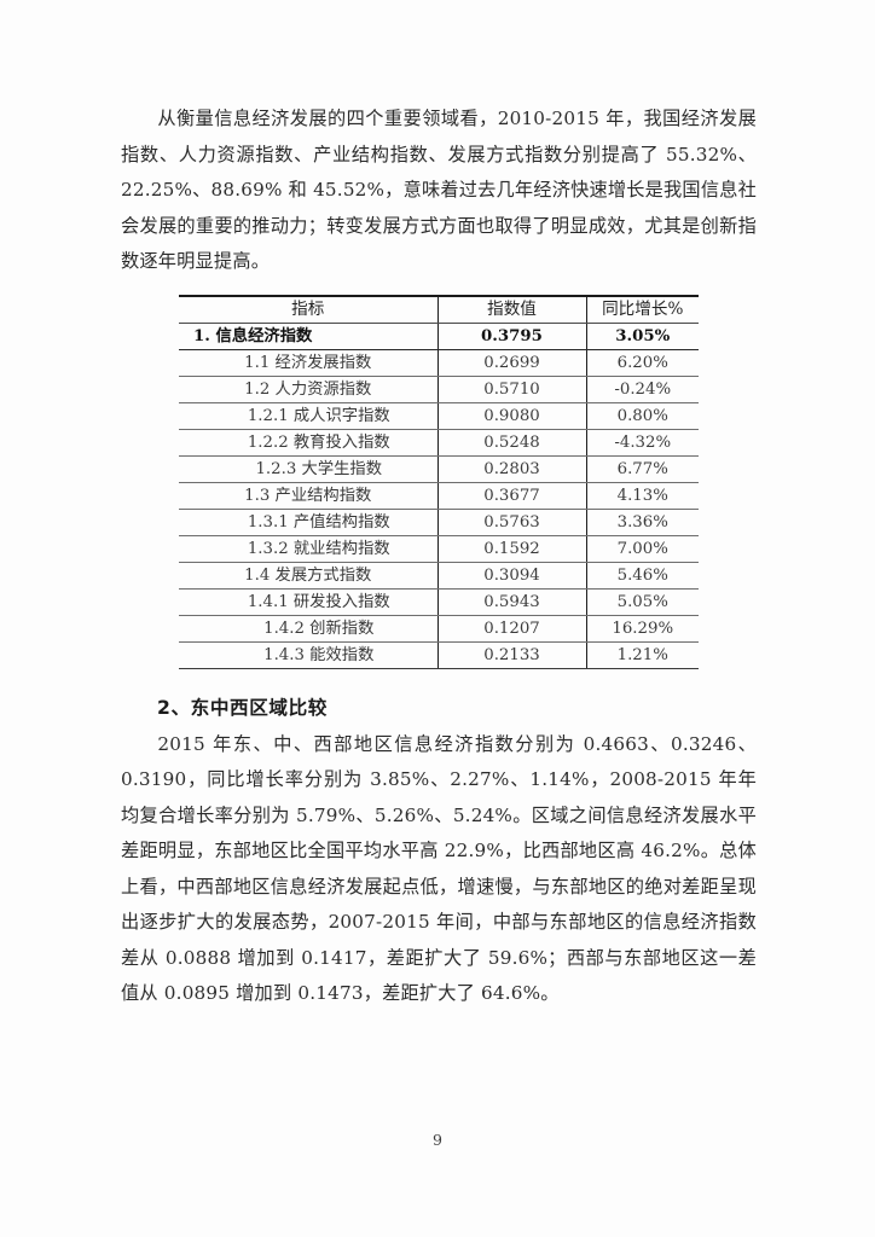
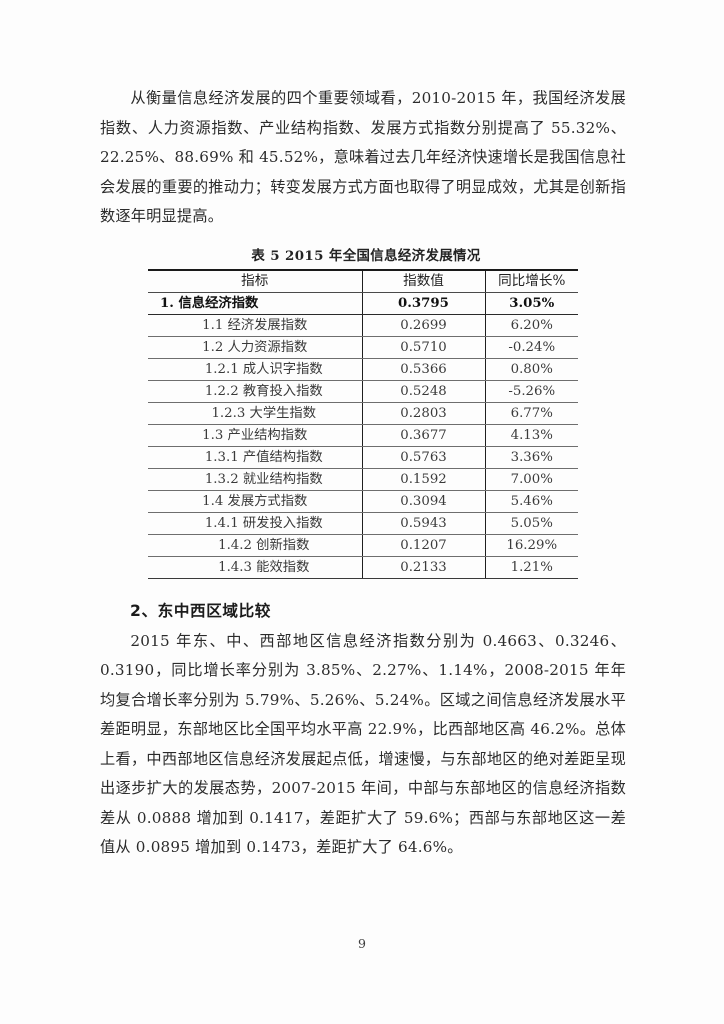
  从衡量信息经济发展的四个重要领域看，2010-2015 年，我国经济发展指数、人力资源指数、产业结构指数、发展方式指数分别提高了 55.32%、22.25%、88.69% 和 45.52%，意味着过去几年经济快速增长是我国信息社会发展的重要的推动力；转变发展方式方面也取得了明显成效，尤其是创新指数逐年明显提高。
+ 表 5 2015 年全国信息经济发展情况
  指标	指数值	同比增长%
  1. 信息经济指数	0.3795	3.05%
  1.1 经济发展指数	0.2699	6.20%
  1.2 人力资源指数	0.5710	-0.24%
- 1.2.1 成人识字指数	0.9080	0.80%
+ 1.2.1 成人识字指数	0.5366	0.80%
- 1.2.2 教育投入指数	0.5248	-4.32%
+ 1.2.2 教育投入指数	0.5248	-5.26%
  1.2.3 大学生指数	0.2803	6.77%
  1.3 产业结构指数	0.3677	4.13%
  1.3.1 产值结构指数	0.5763	3.36%
  1.3.2 就业结构指数	0.1592	7.00%
  1.4 发展方式指数	0.3094	5.46%
  1.4.1 研发投入指数	0.5943	5.05%
  1.4.2 创新指数	0.1207	16.29%
  1.4.3 能效指数	0.2133	1.21%
  2、东中西区域比较
  2015 年东、中、西部地区信息经济指数分别为 0.4663、0.3246、0.3190，同比增长率分别为 3.85%、2.27%、1.14%，2008-2015 年年均复合增长率分别为 5.79%、5.26%、5.24%。区域之间信息经济发展水平差距明显，东部地区比全国平均水平高 22.9%，比西部地区高 46.2%。总体上看，中西部地区信息经济发展起点低，增速慢，与东部地区的绝对差距呈现出逐步扩大的发展态势，2007-2015 年间，中部与东部地区的信息经济指数差从 0.0888 增加到 0.1417，差距扩大了 59.6%；西部与东部地区这一差值从 0.0895 增加到 0.1473，差距扩大了 64.6%。
  9
